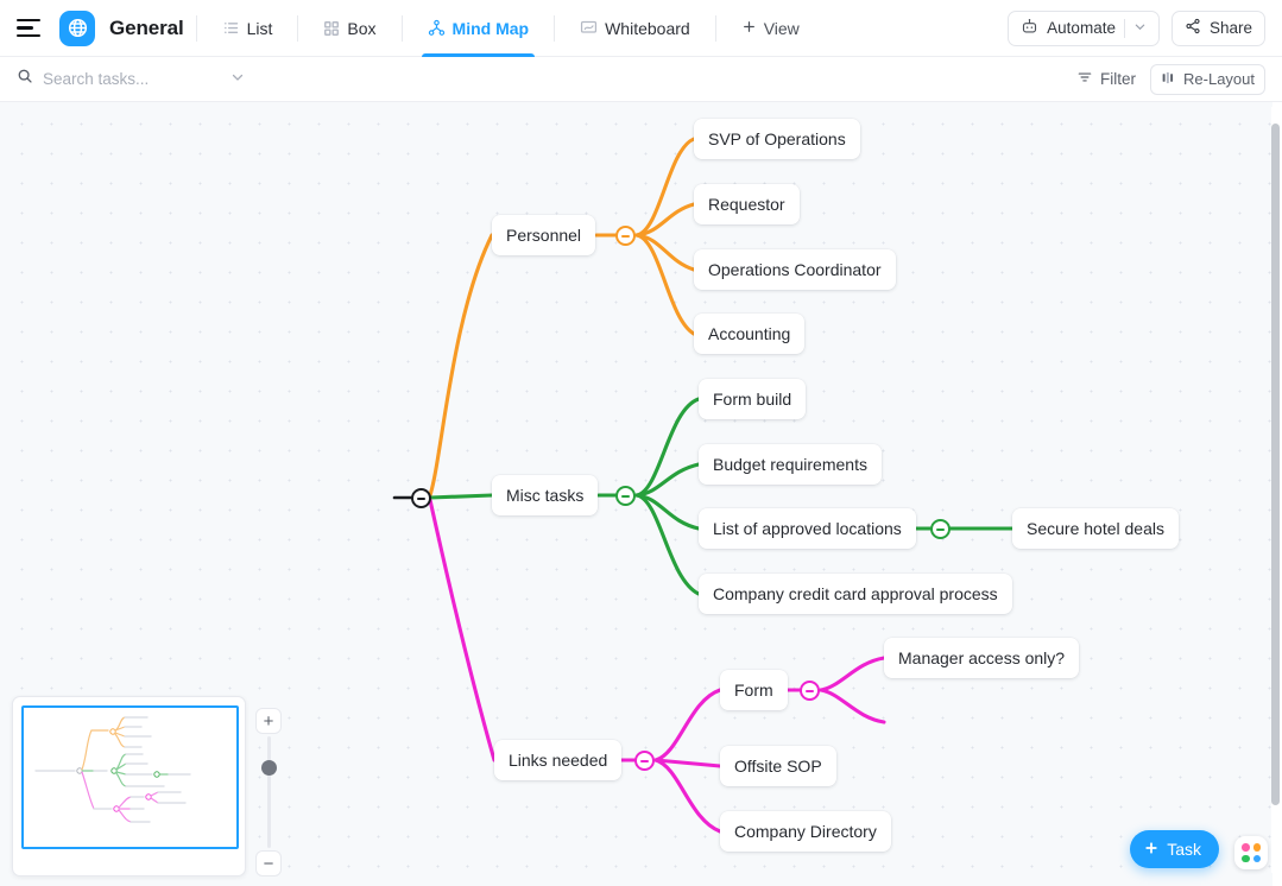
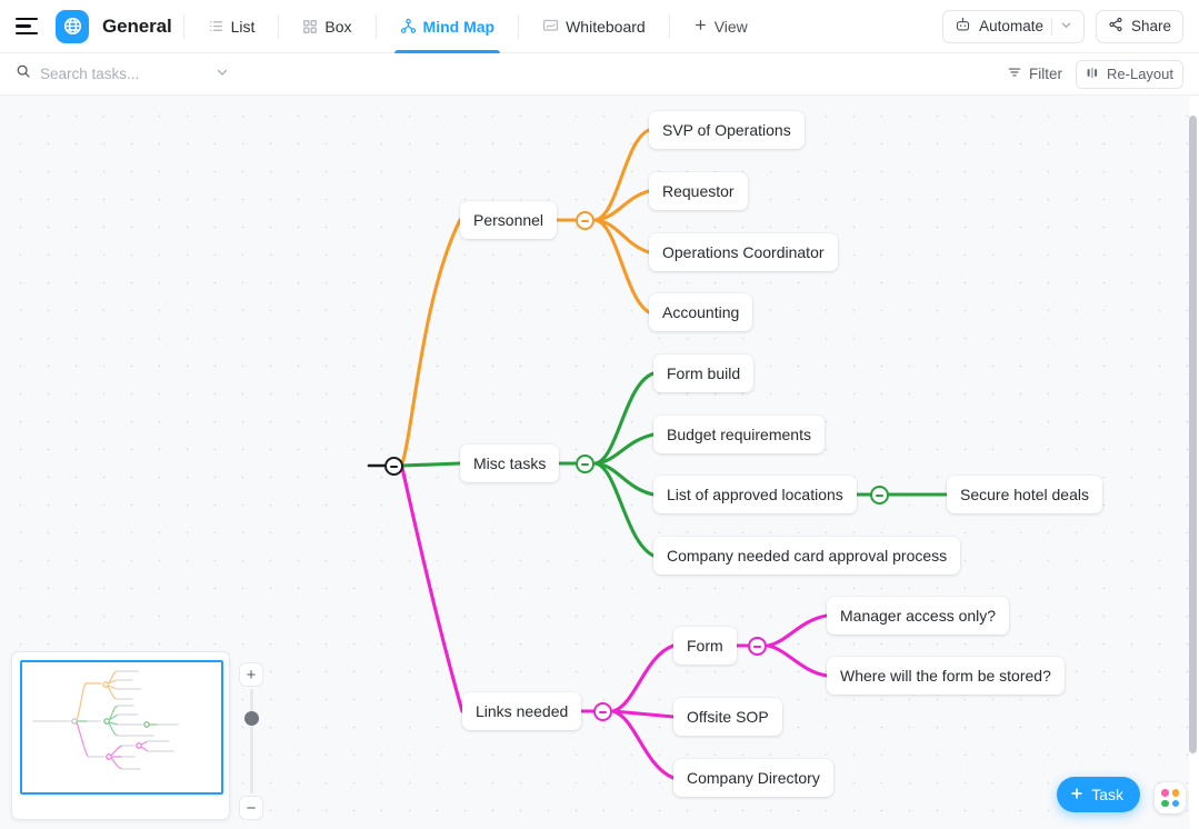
  General
  List
  Box
  Mind Map
  Whiteboard
  View
  Automate
  Share
  Search tasks...
  Filter
  Re-Layout
  Personnel
  SVP of Operations
  Requestor
  Operations Coordinator
  Accounting
  Misc tasks
  Form build
  Budget requirements
  List of approved locations
  Secure hotel deals
- Company credit card approval process
+ Company needed card approval process
  Links needed
  Form
  Manager access only?
+ Where will the form be stored?
  Offsite SOP
  Company Directory
  +
  −
  Task
